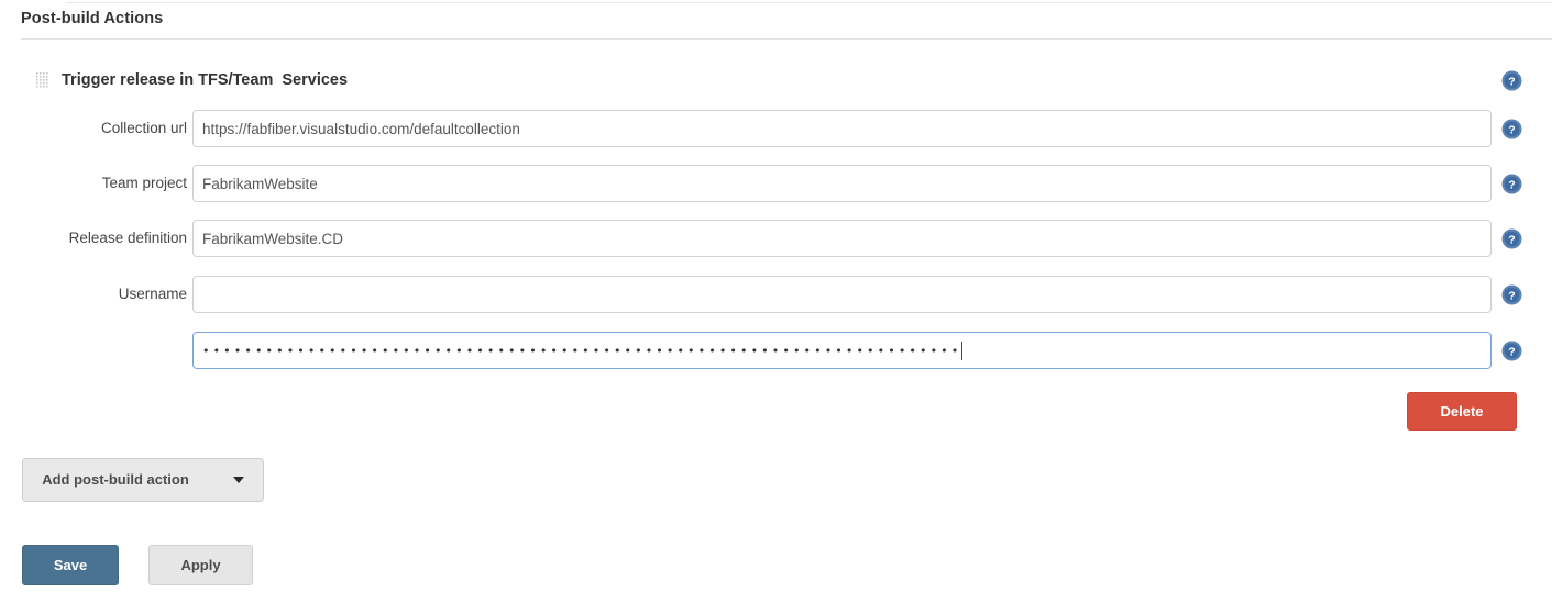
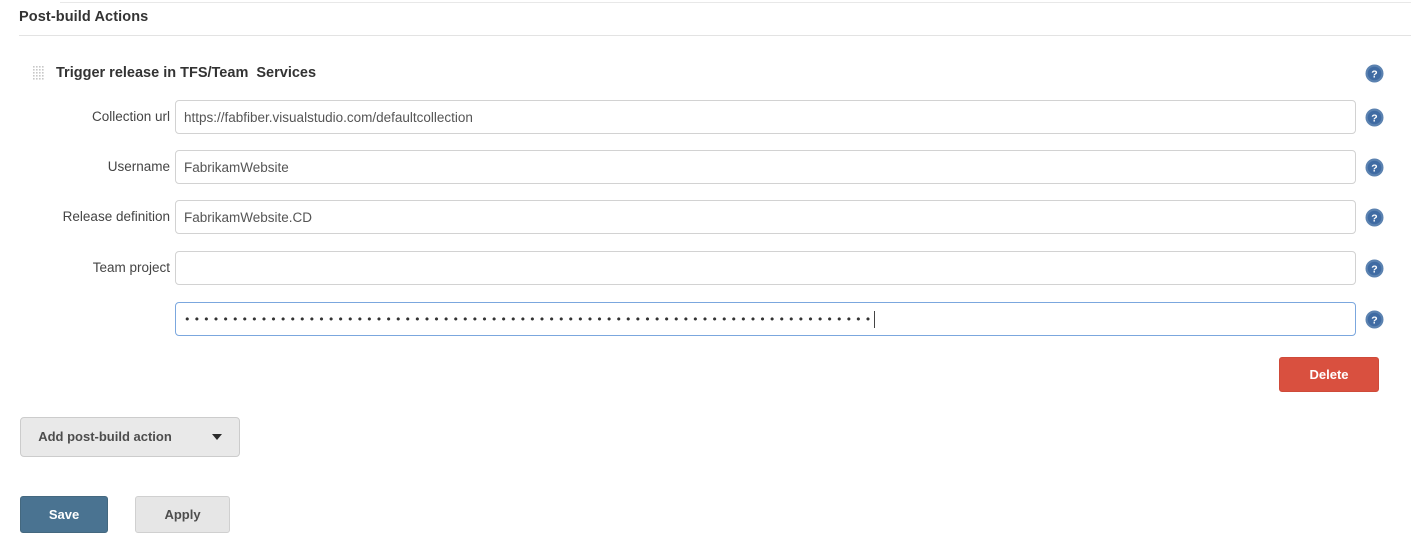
  Post-build Actions
  Trigger release in TFS/Team Services
  ?
  Collection url
  https://fabfiber.visualstudio.com/defaultcollection
  ?
- Team project
+ Username
  FabrikamWebsite
  ?
  Release definition
  FabrikamWebsite.CD
  ?
- Username
+ Team project
  ?
  ••••••••••••••••••••••••••••••••••••••••••••••••••••••••••••••••••••••••
  ?
  Delete
  Add post-build action
  Save
  Apply
